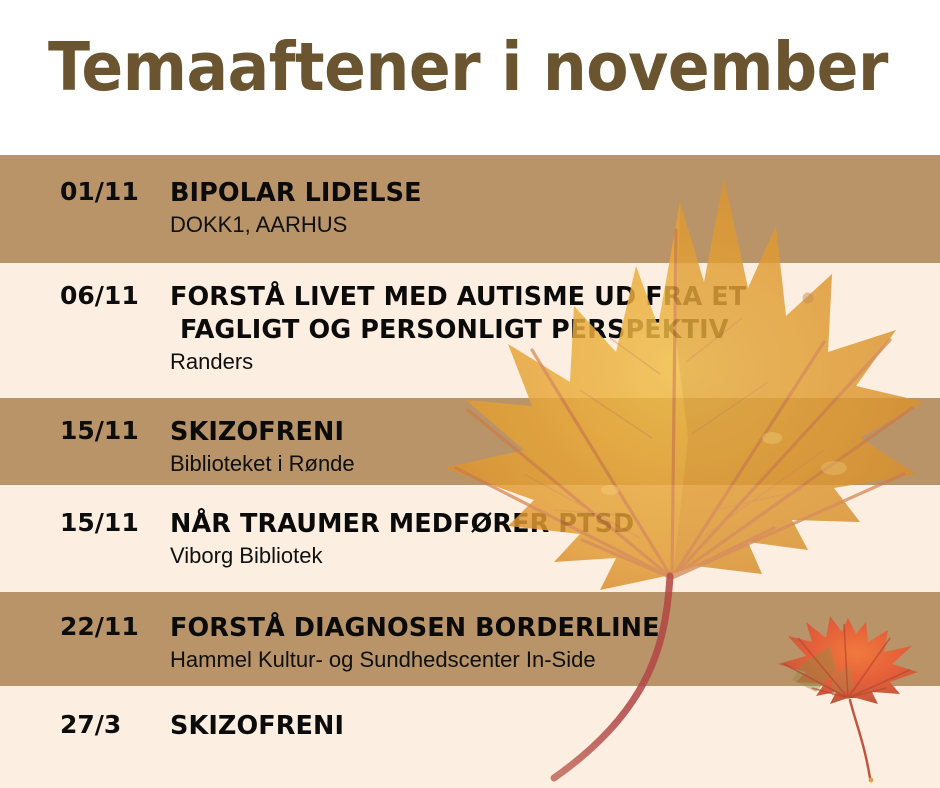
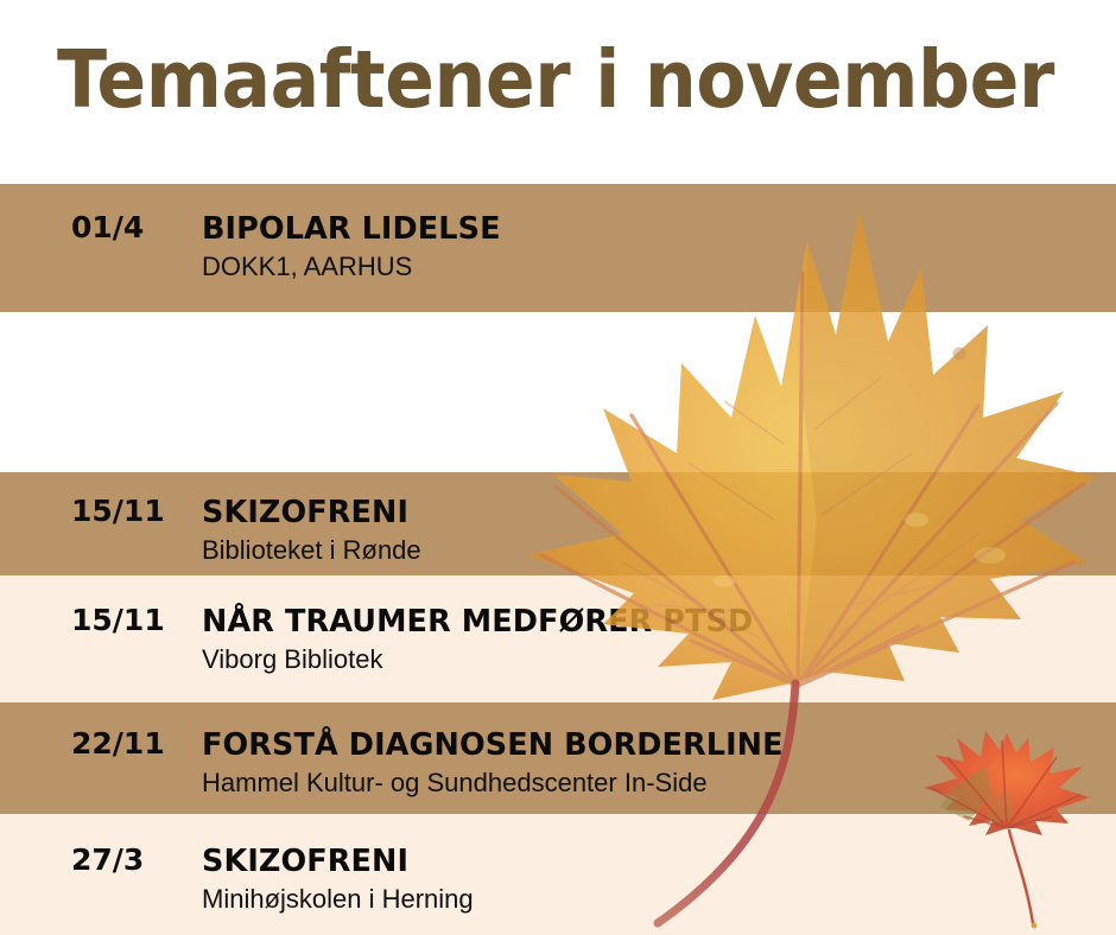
  Temaaftener i november
- 01/11
+ 01/4
  BIPOLAR LIDELSE
  DOKK1, AARHUS
- 06/11
- FORSTÅ LIVET MED AUTISME UD FRA ET
- FAGLIGT OG PERSONLIGT PERSPEKTIV
- Randers
  15/11
  SKIZOFRENI
  Biblioteket i Rønde
  15/11
  NÅR TRAUMER MEDFØRER PTSD
  Viborg Bibliotek
  22/11
  FORSTÅ DIAGNOSEN BORDERLINE
  Hammel Kultur- og Sundhedscenter In-Side
  27/3
  SKIZOFRENI
+ Minihøjskolen i Herning
